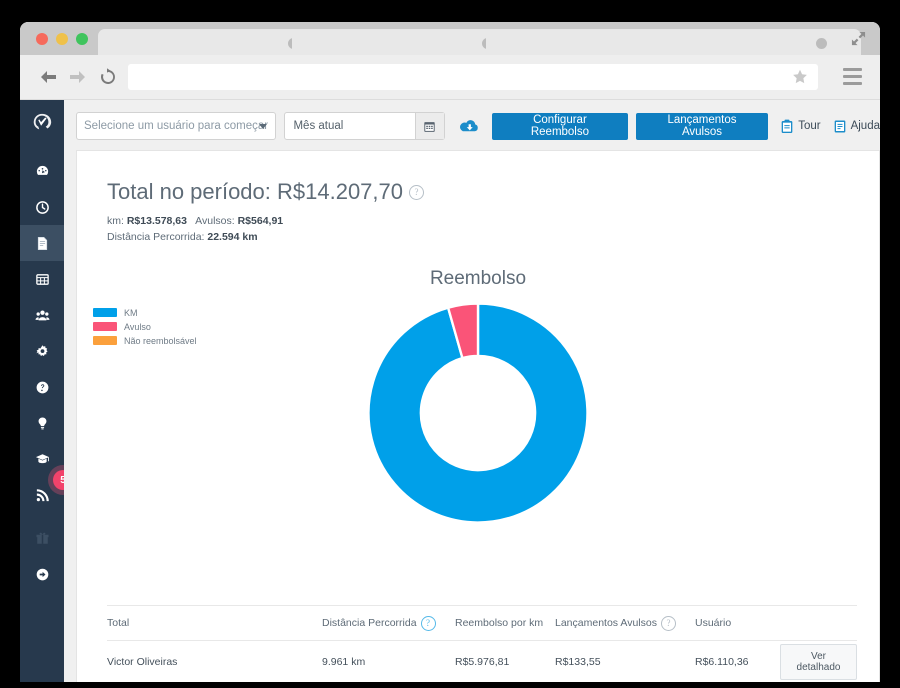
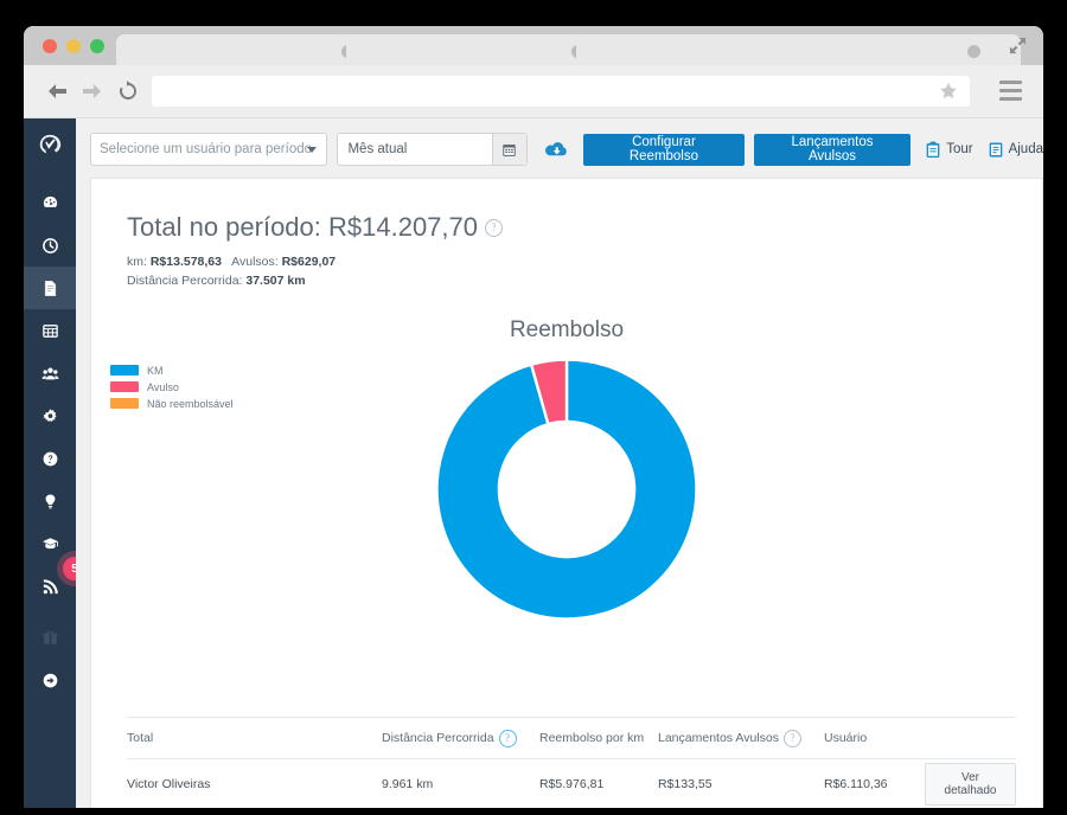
  5
- Selecione um usuário para começar
+ Selecione um usuário para período
  Mês atual
  Configurar Reembolso
  Lançamentos Avulsos
  Tour
  Ajuda
  Total no período: R$14.207,70
  ?
- km: R$13.578,63 Avulsos: R$564,91
+ km: R$13.578,63 Avulsos: R$629,07
- Distância Percorrida: 22.594 km
+ Distância Percorrida: 37.507 km
  Reembolso
  KM
  Avulso
  Não reembolsável
  Total
  Distância Percorrida
  ?
  Reembolso por km
  Lançamentos Avulsos
  ?
  Usuário
  Victor Oliveiras
  9.961 km
  R$5.976,81
  R$133,55
  R$6.110,36
  Ver detalhado
